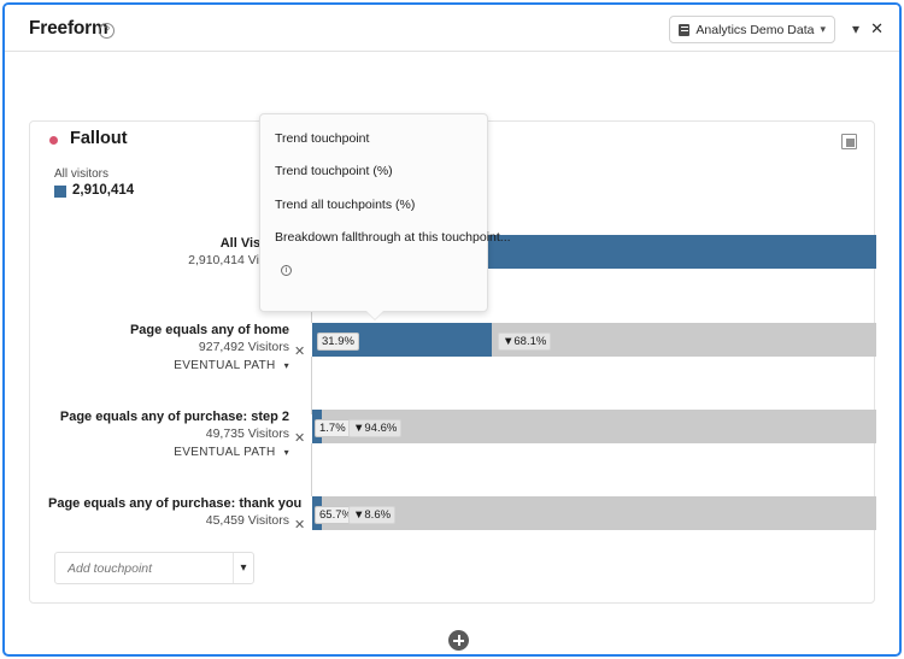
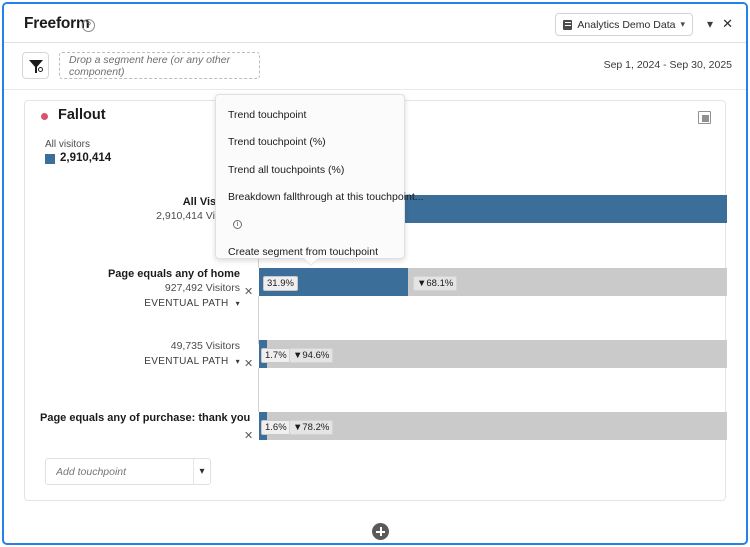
  Freeform
  ?
  Analytics Demo Data
  ▾
  ▾
  ✕
+ Drop a segment here (or any other component)
+ Sep 1, 2024 - Sep 30, 2025
  Fallout
  All visitors
  2,910,414
  Page equals any of home
  927,492 Visitors
  EVENTUAL PATH ▾
  ✕
  31.9%
  ▼68.1%
- Page equals any of purchase: step 2
  49,735 Visitors
  EVENTUAL PATH ▾
  ✕
  1.7%
  ▼94.6%
  Page equals any of purchase: thank you
- 45,459 Visitors
  ✕
- 65.7%
+ 1.6%
- ▼8.6%
+ ▼78.2%
  Add touchpoint
  ▾
  Trend touchpoint
  Trend touchpoint (%)
  Trend all touchpoints (%)
  Breakdown fallthrough at this touchpoint...
+ Create segment from touchpoint
